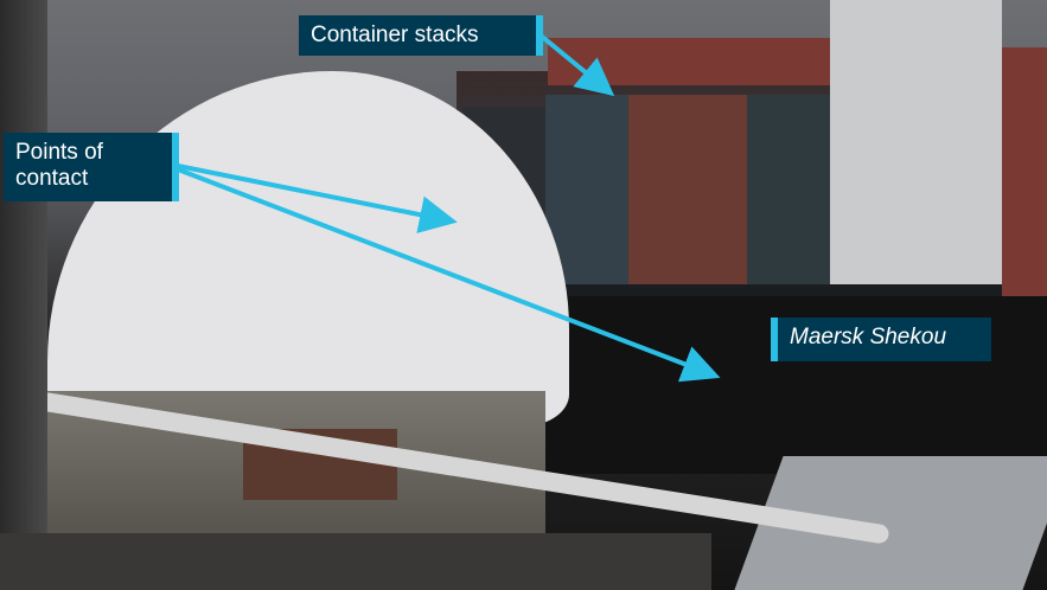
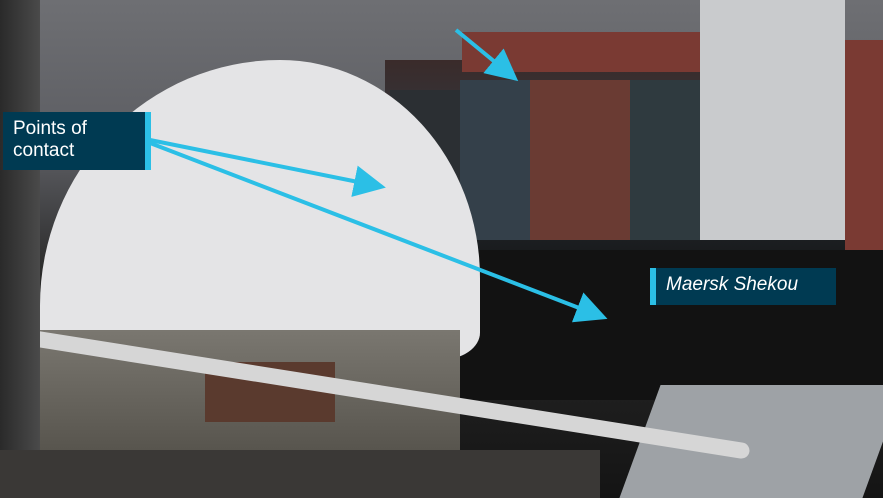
- Container stacks
  Points of contact
  Maersk Shekou
